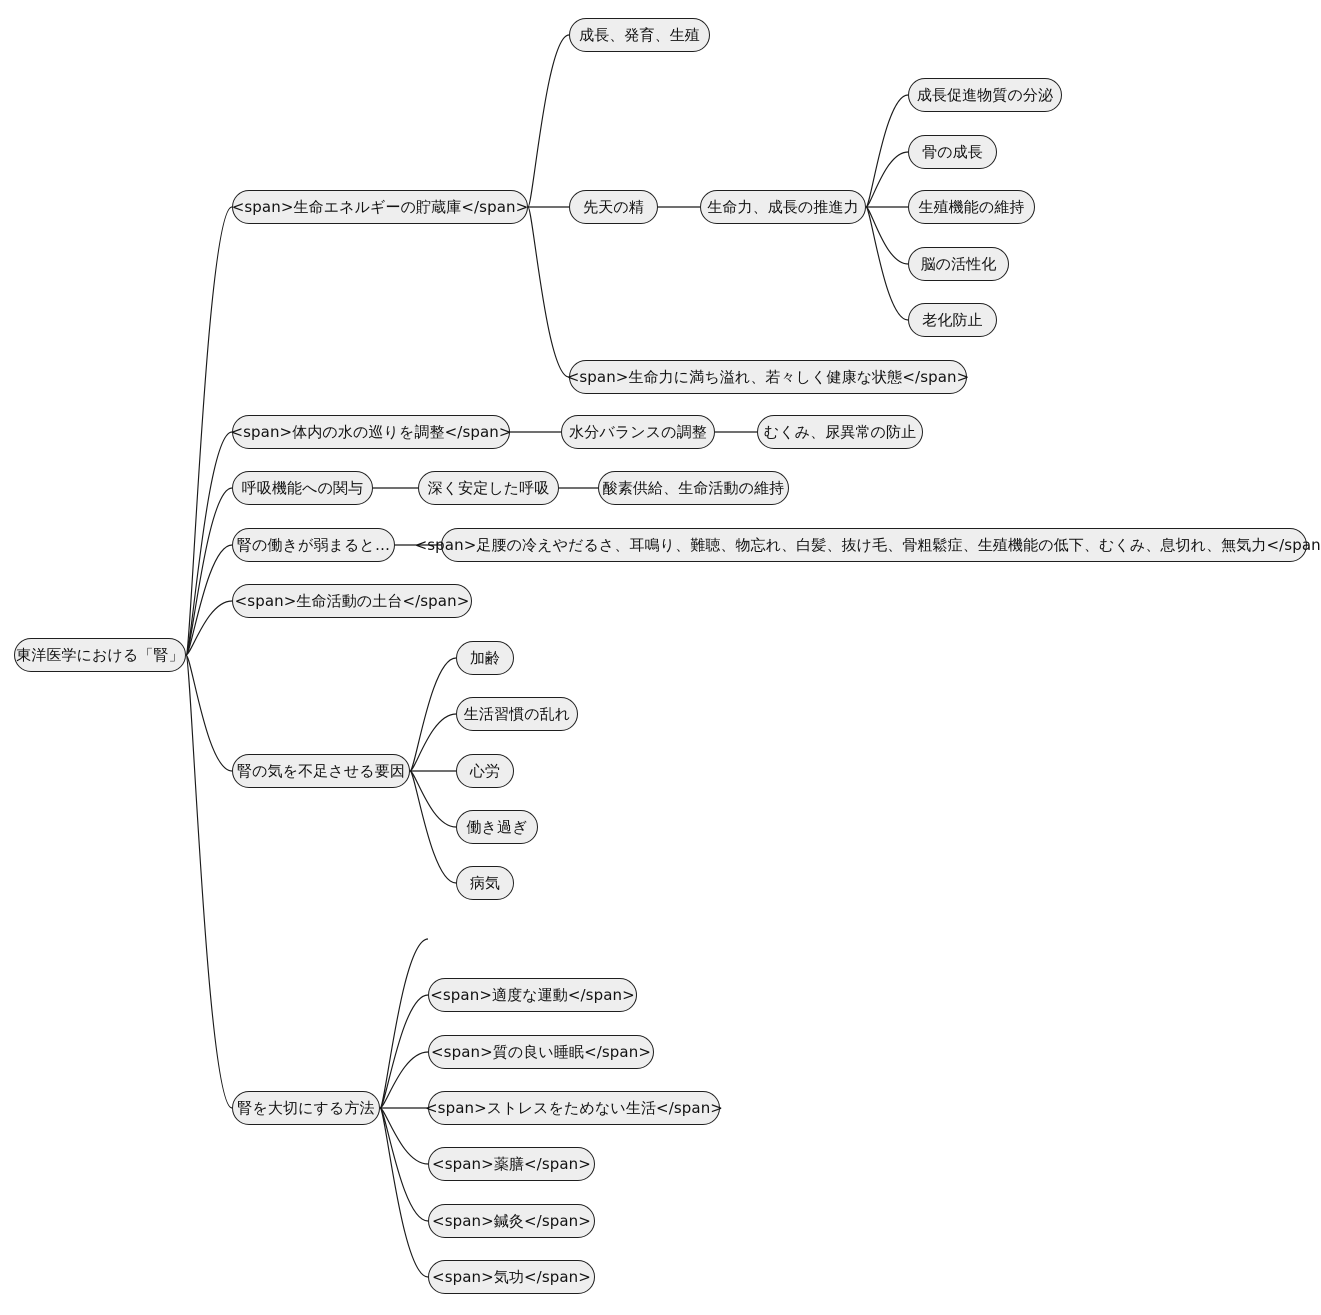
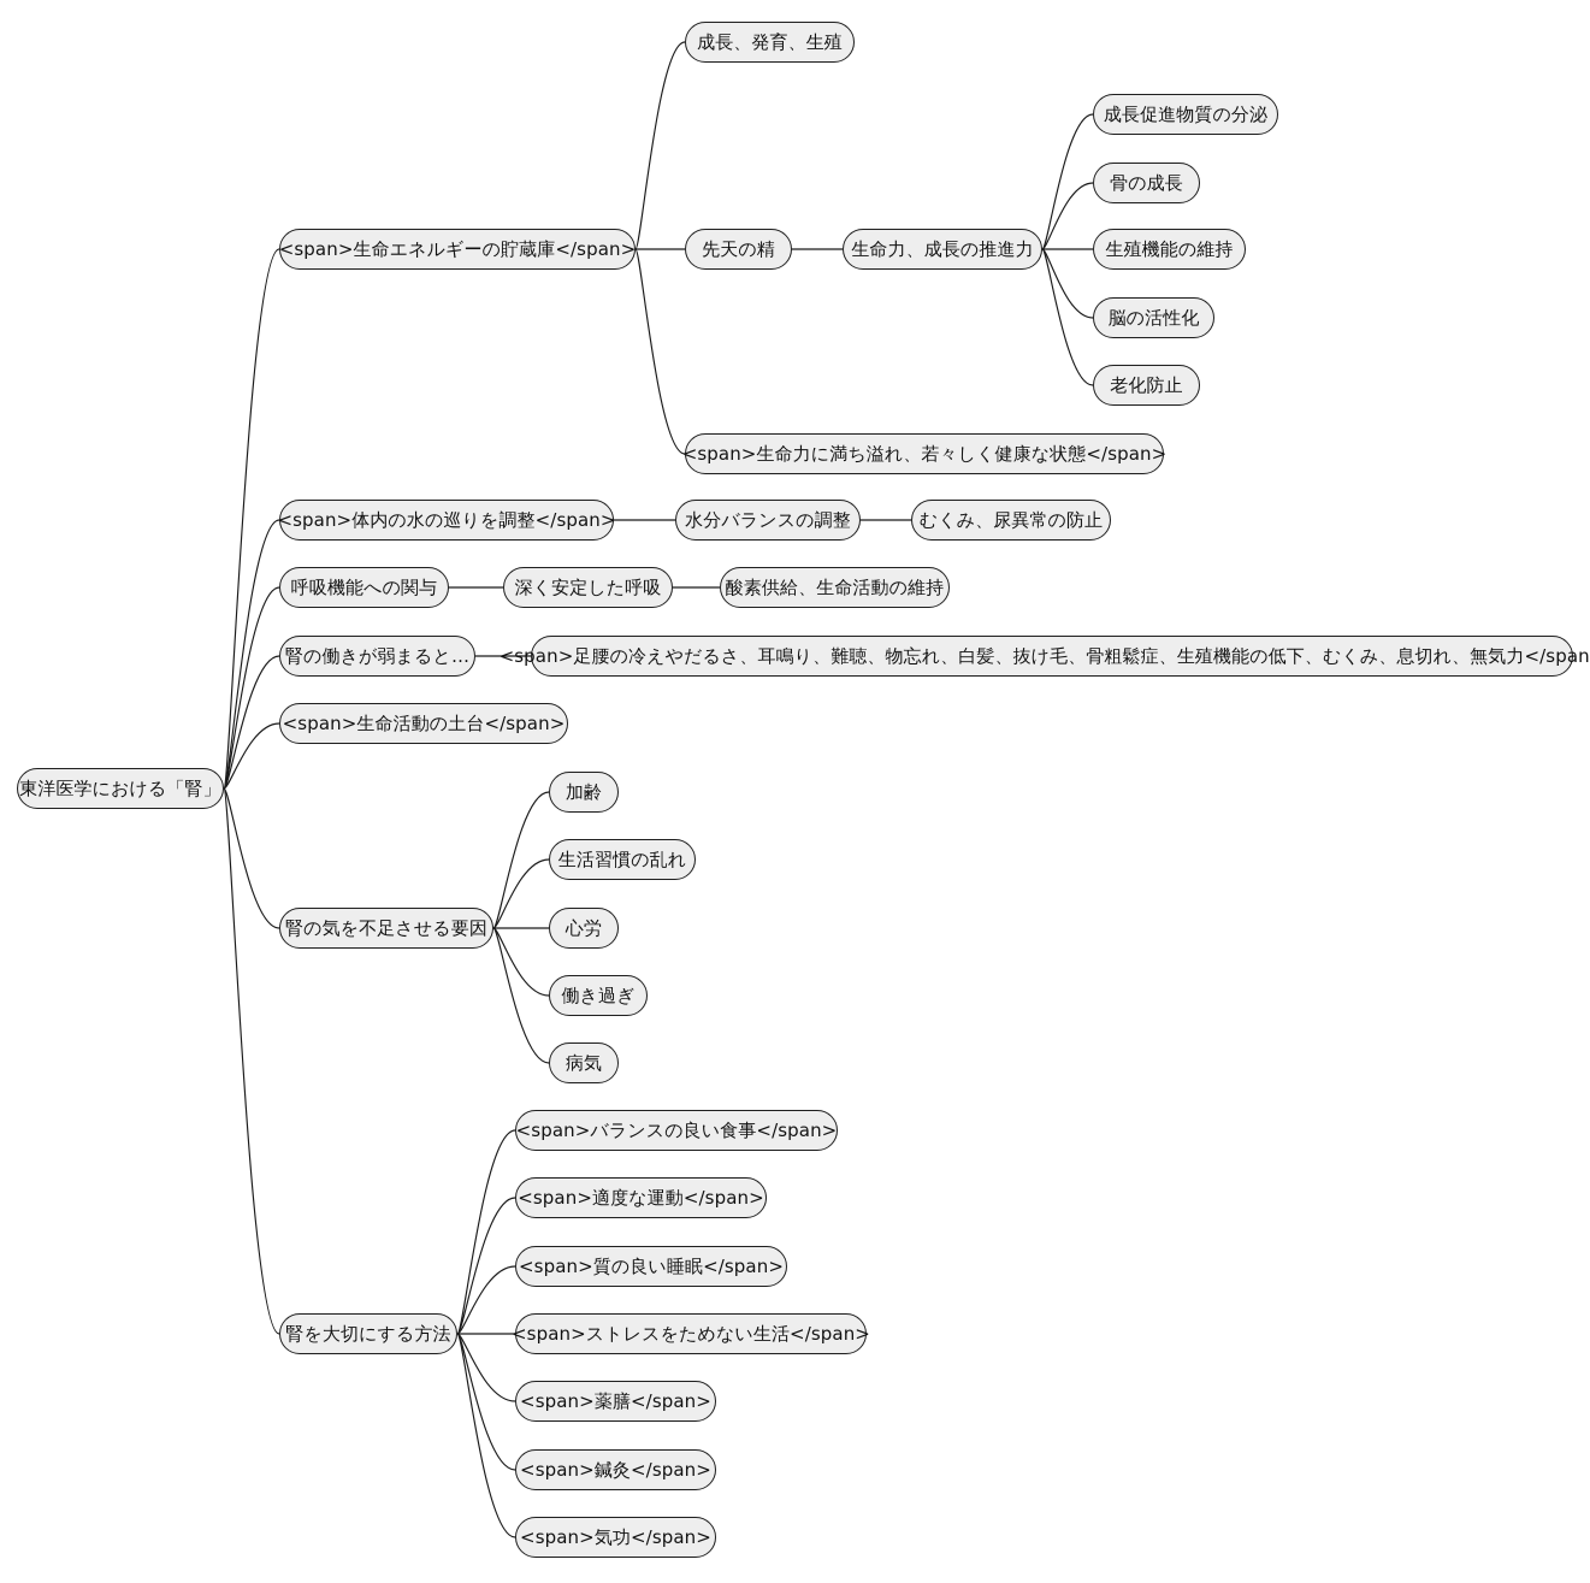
  東洋医学における「腎」
  <span>生命エネルギーの貯蔵庫</span>
  成長、発育、生殖
  先天の精
  生命力、成長の推進力
  成長促進物質の分泌
  骨の成長
  生殖機能の維持
  脳の活性化
  老化防止
  <span>生命力に満ち溢れ、若々しく健康な状態</span>
  <span>体内の水の巡りを調整</span>
  水分バランスの調整
  むくみ、尿異常の防止
  呼吸機能への関与
  深く安定した呼吸
  酸素供給、生命活動の維持
  腎の働きが弱まると…
  <span>足腰の冷えやだるさ、耳鳴り、難聴、物忘れ、白髪、抜け毛、骨粗鬆症、生殖機能の低下、むくみ、息切れ、無気力</span
  <span>生命活動の土台</span>
  腎の気を不足させる要因
  加齢
  生活習慣の乱れ
  心労
  働き過ぎ
  病気
  腎を大切にする方法
+ <span>バランスの良い食事</span>
  <span>適度な運動</span>
  <span>質の良い睡眠</span>
  <span>ストレスをためない生活</span>
  <span>薬膳</span>
  <span>鍼灸</span>
  <span>気功</span>
